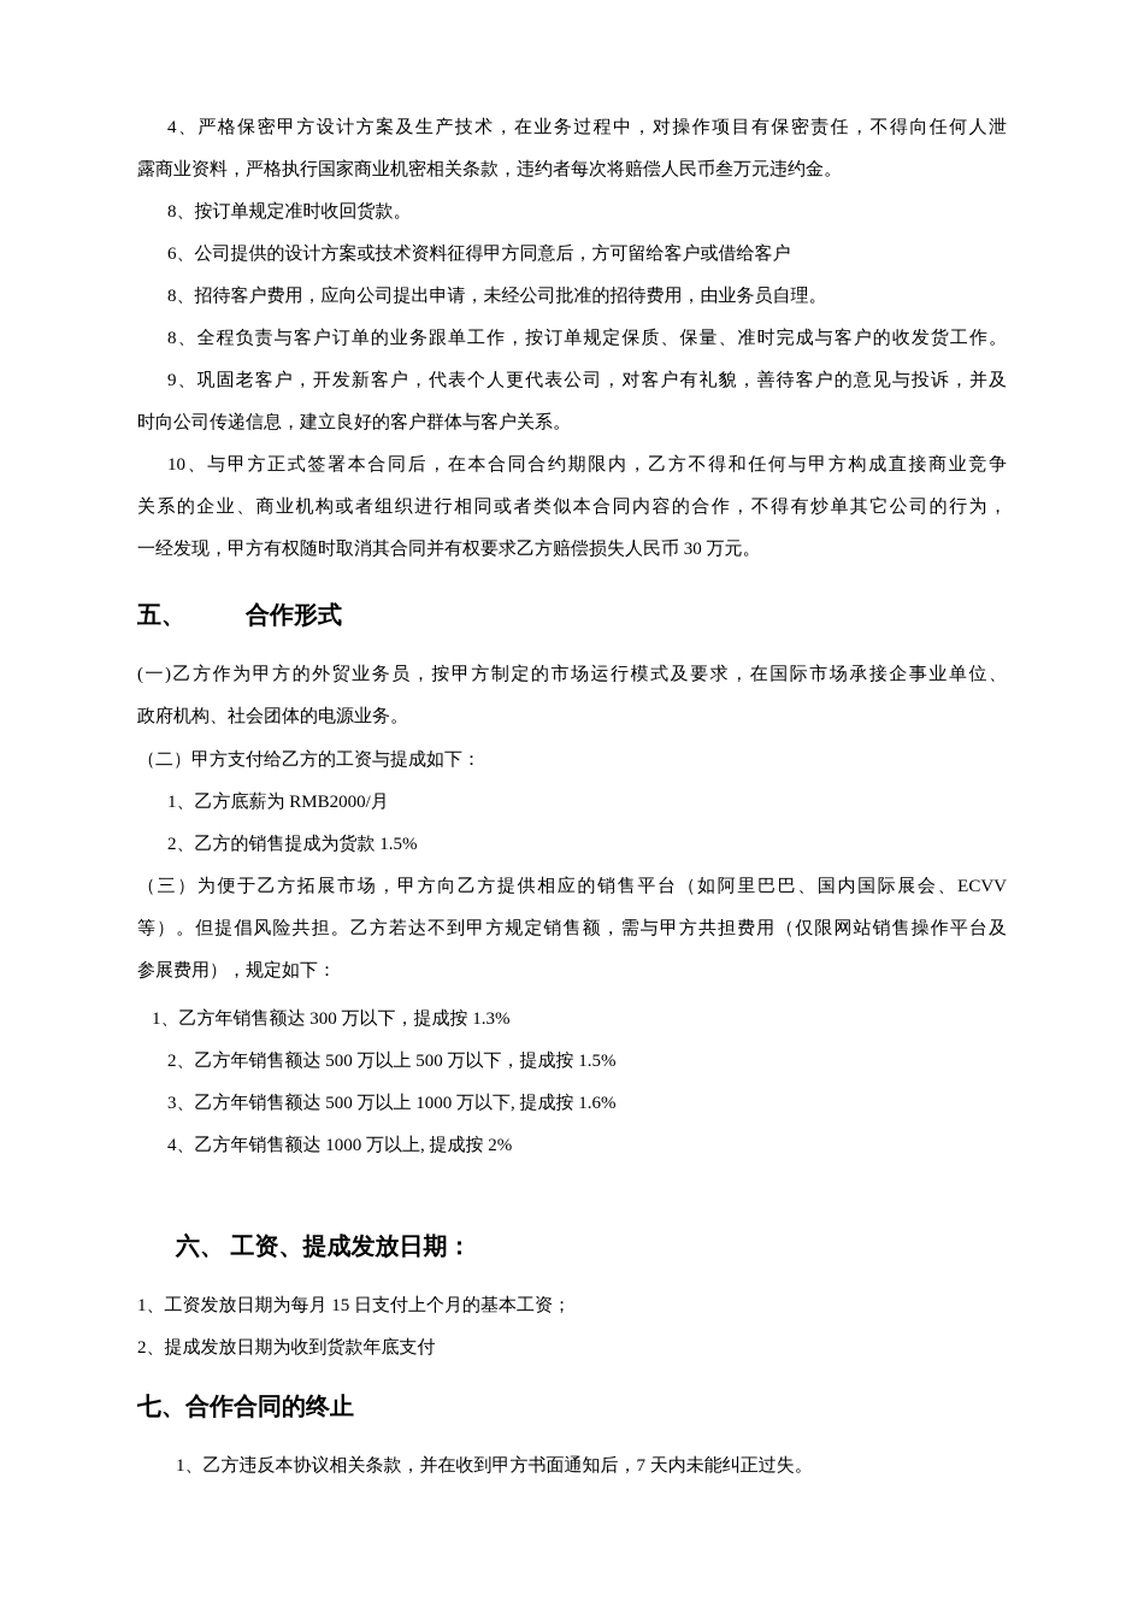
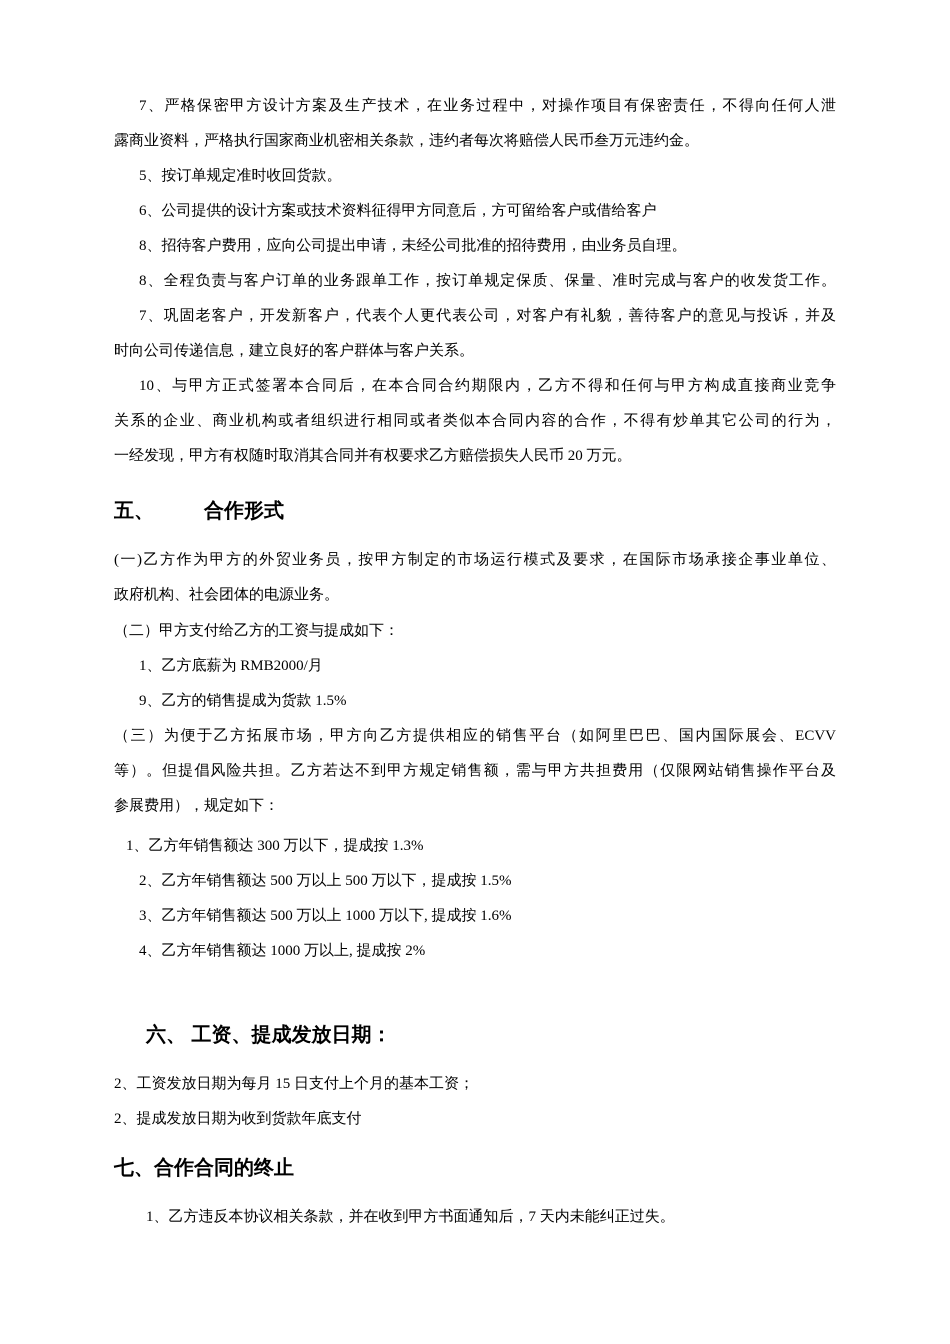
- 4、严格保密甲方设计方案及生产技术，在业务过程中，对操作项目有保密责任，不得向任何人泄
+ 7、严格保密甲方设计方案及生产技术，在业务过程中，对操作项目有保密责任，不得向任何人泄
  露商业资料，严格执行国家商业机密相关条款，违约者每次将赔偿人民币叁万元违约金。
- 8、按订单规定准时收回货款。
+ 5、按订单规定准时收回货款。
  6、公司提供的设计方案或技术资料征得甲方同意后，方可留给客户或借给客户
  8、招待客户费用，应向公司提出申请，未经公司批准的招待费用，由业务员自理。
  8、全程负责与客户订单的业务跟单工作，按订单规定保质、保量、准时完成与客户的收发货工作。
- 9、巩固老客户，开发新客户，代表个人更代表公司，对客户有礼貌，善待客户的意见与投诉，并及
+ 7、巩固老客户，开发新客户，代表个人更代表公司，对客户有礼貌，善待客户的意见与投诉，并及
  时向公司传递信息，建立良好的客户群体与客户关系。
  10、与甲方正式签署本合同后，在本合同合约期限内，乙方不得和任何与甲方构成直接商业竞争
  关系的企业、商业机构或者组织进行相同或者类似本合同内容的合作，不得有炒单其它公司的行为，
- 一经发现，甲方有权随时取消其合同并有权要求乙方赔偿损失人民币 30 万元。
+ 一经发现，甲方有权随时取消其合同并有权要求乙方赔偿损失人民币 20 万元。
  五、
  合作形式
  (一)乙方作为甲方的外贸业务员，按甲方制定的市场运行模式及要求，在国际市场承接企事业单位、
  政府机构、社会团体的电源业务。
  （二）甲方支付给乙方的工资与提成如下：
  1、乙方底薪为 RMB2000/月
- 2、乙方的销售提成为货款 1.5%
+ 9、乙方的销售提成为货款 1.5%
  （三）为便于乙方拓展市场，甲方向乙方提供相应的销售平台（如阿里巴巴、国内国际展会、ECVV
  等）。但提倡风险共担。乙方若达不到甲方规定销售额，需与甲方共担费用（仅限网站销售操作平台及
  参展费用），规定如下：
  1、乙方年销售额达 300 万以下，提成按 1.3%
  2、乙方年销售额达 500 万以上 500 万以下，提成按 1.5%
  3、乙方年销售额达 500 万以上 1000 万以下, 提成按 1.6%
  4、乙方年销售额达 1000 万以上, 提成按 2%
  六、 工资、提成发放日期：
- 1、工资发放日期为每月 15 日支付上个月的基本工资；
+ 2、工资发放日期为每月 15 日支付上个月的基本工资；
  2、提成发放日期为收到货款年底支付
  七、合作合同的终止
  1、乙方违反本协议相关条款，并在收到甲方书面通知后，7 天内未能纠正过失。
